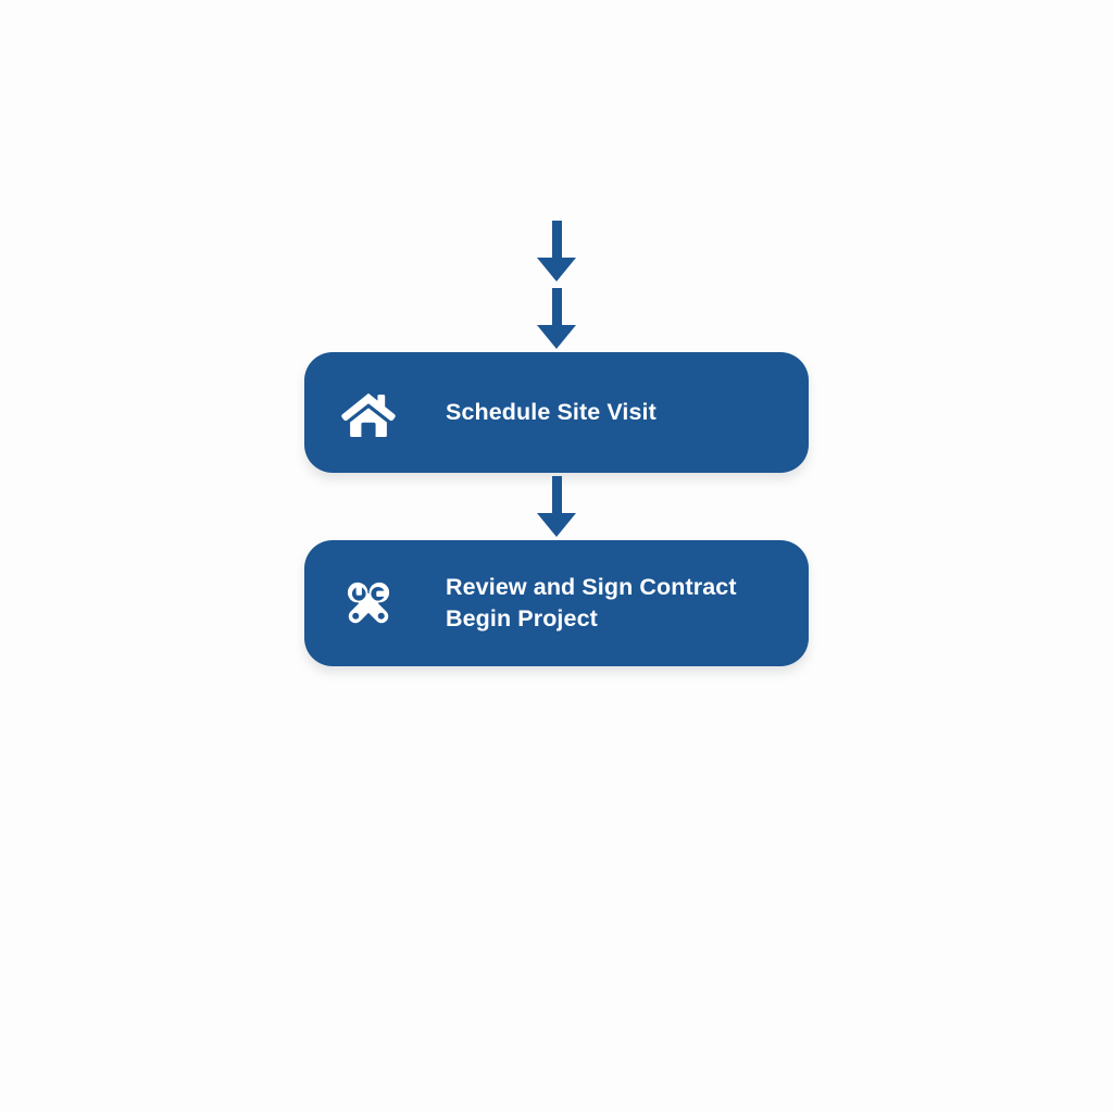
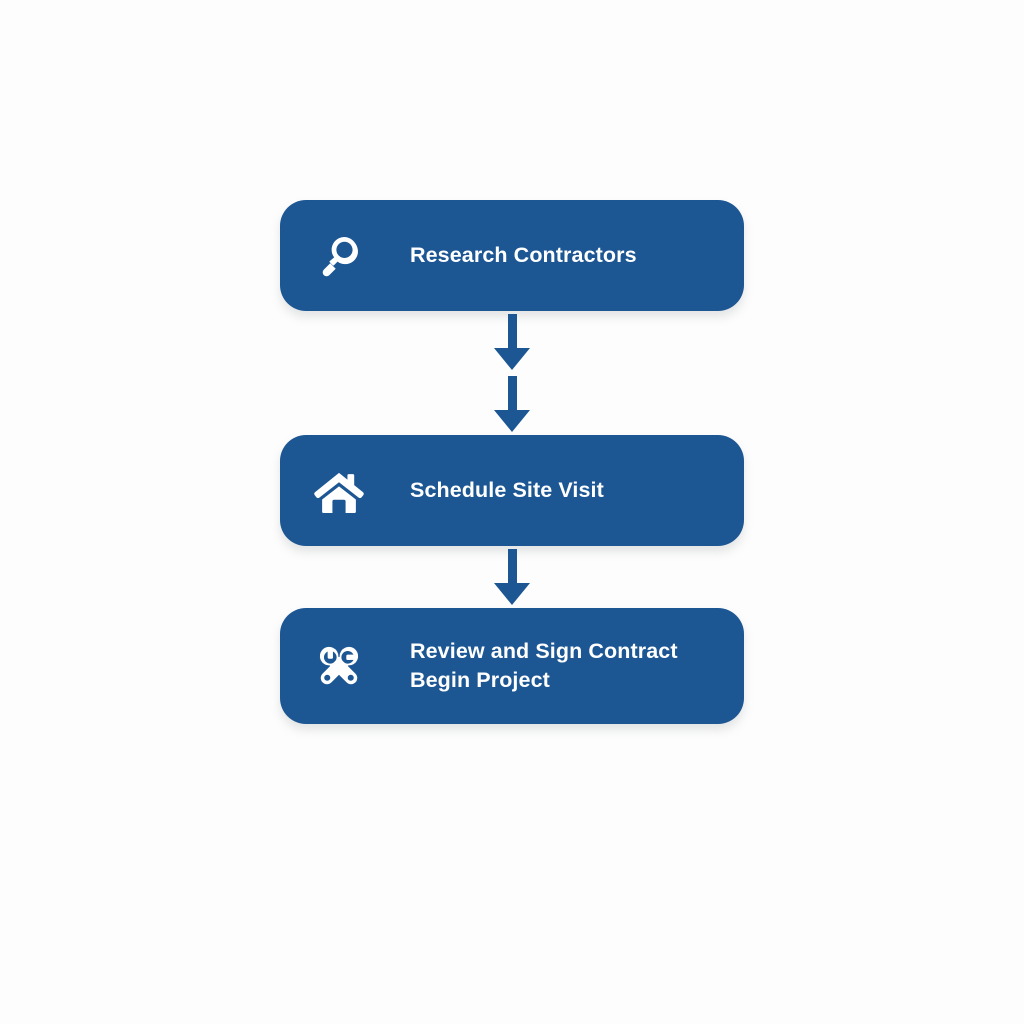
+ Research Contractors
  Schedule Site Visit
  Review and Sign Contract
  Begin Project
